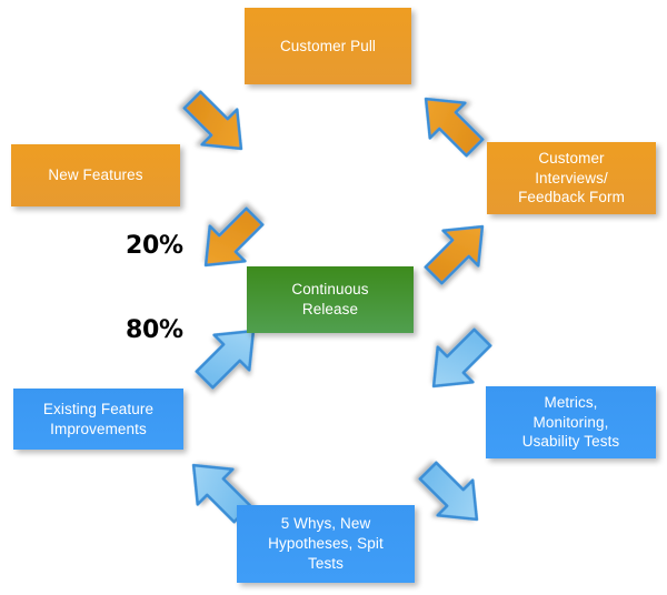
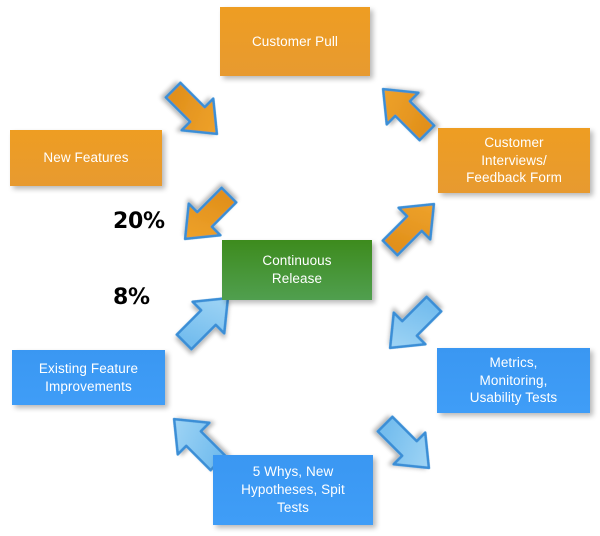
  Customer Pull
  New Features
  Customer
  Interviews/
  Feedback Form
  Continuous
  Release
  Existing Feature
  Improvements
  Metrics,
  Monitoring,
  Usability Tests
  5 Whys, New
  Hypotheses, Spit
  Tests
  20%
- 80%
+ 8%
